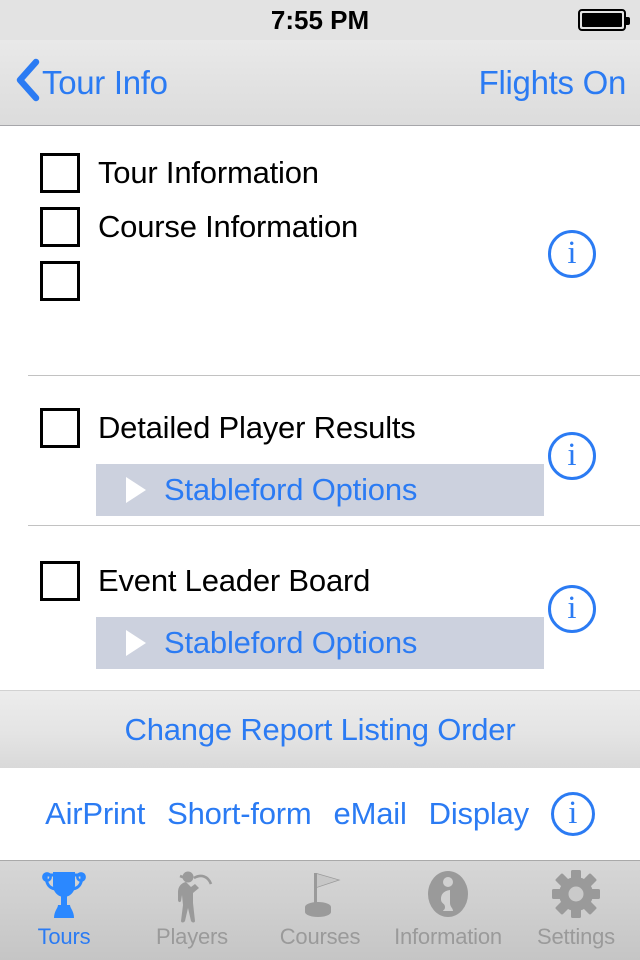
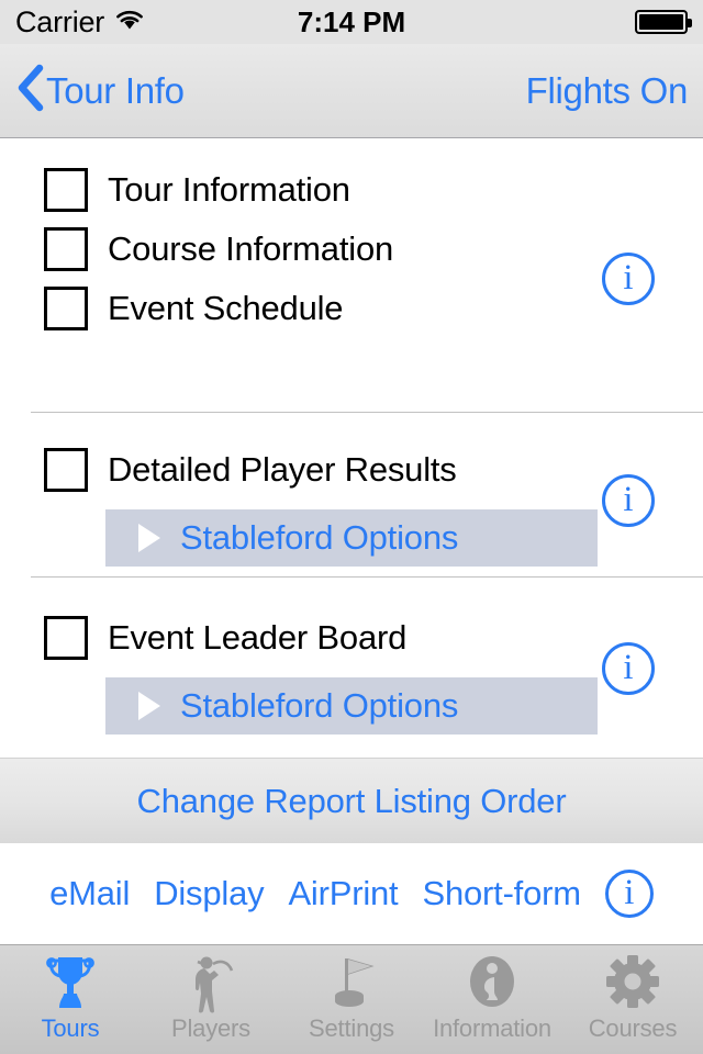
+ Carrier
- 7:55 PM
+ 7:14 PM
  Tour Info
  Flights On
  Tour Information
  Course Information
+ Event Schedule
  i
  Detailed Player Results
  Stableford Options
  i
  Event Leader Board
  Stableford Options
  i
  Change Report Listing Order
- AirPrint
+ eMail
- Short-form
+ Display
- eMail
+ AirPrint
- Display
+ Short-form
  i
  Tours
  Players
- Courses
+ Settings
  Information
- Settings
+ Courses
